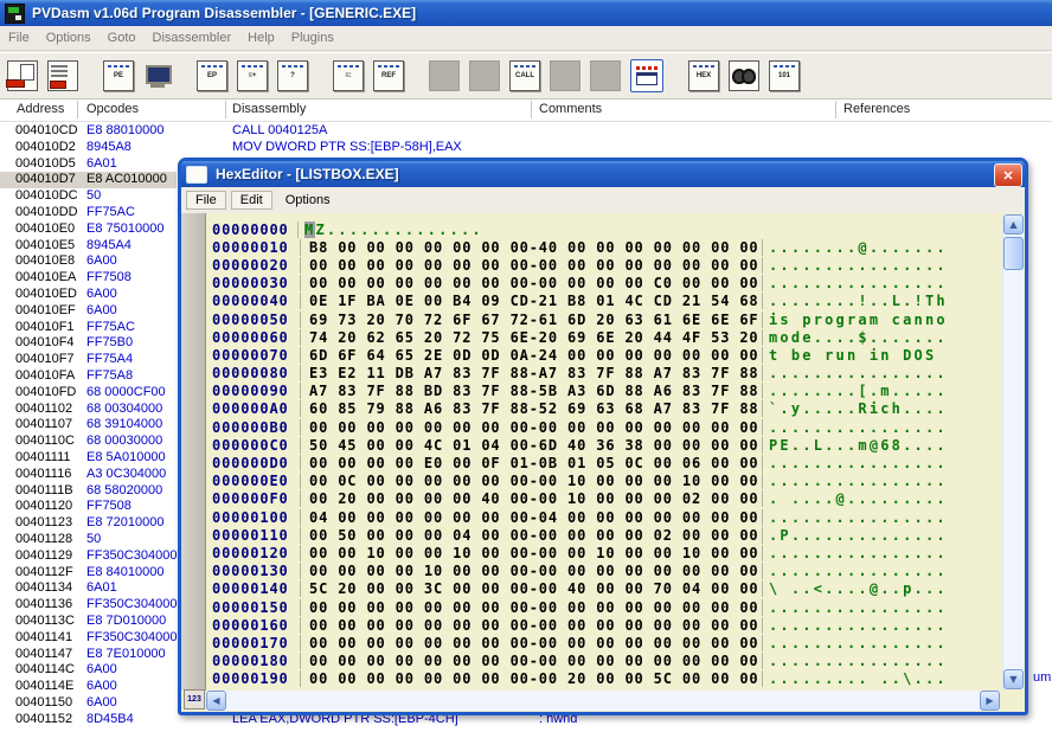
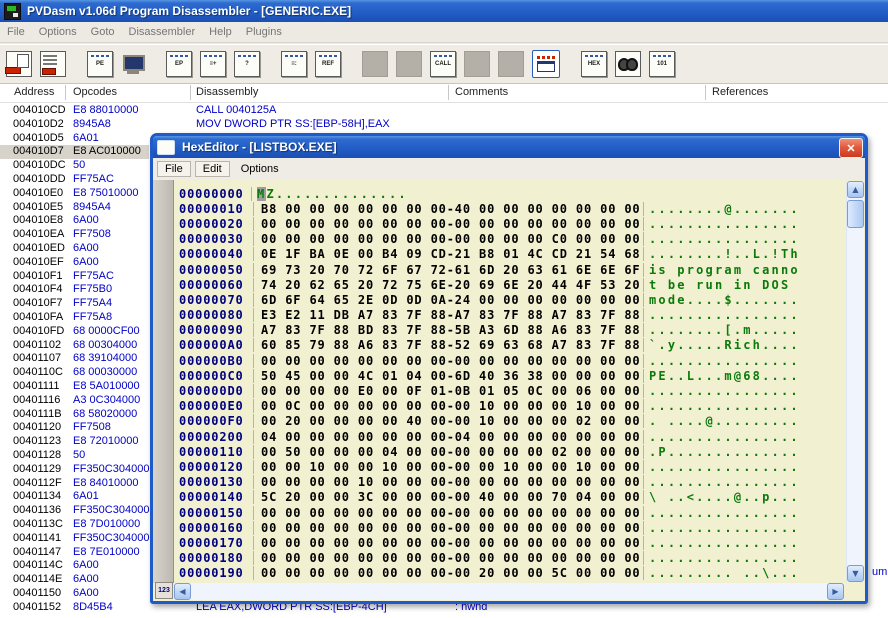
  PVDasm v1.06d Program Disassembler - [GENERIC.EXE]
  File
  Options
  Goto
  Disassembler
  Help
  Plugins
  Address
  Opcodes
  Disassembly
  Comments
  References
  004010CD
  E8 88010000
  CALL 0040125A
  004010D2
  8945A8
  MOV DWORD PTR SS:[EBP-58H],EAX
  004010D5
  6A01
  004010D7
  E8 AC010000
  004010DC
  50
  004010DD
  FF75AC
  004010E0
  E8 75010000
  004010E5
  8945A4
  004010E8
  6A00
  004010EA
  FF7508
  004010ED
  6A00
  004010EF
  6A00
  004010F1
  FF75AC
  004010F4
  FF75B0
  004010F7
  FF75A4
  004010FA
  FF75A8
  004010FD
  68 0000CF00
  00401102
  68 00304000
  00401107
  68 39104000
  0040110C
  68 00030000
  00401111
  E8 5A010000
  00401116
  A3 0C304000
  0040111B
  68 58020000
  00401120
  FF7508
  00401123
  E8 72010000
  00401128
  50
  00401129
  FF350C304000
  0040112F
  E8 84010000
  00401134
  6A01
  00401136
  FF350C304000
  0040113C
  E8 7D010000
  00401141
  FF350C304000
  00401147
  E8 7E010000
  0040114C
  6A00
  0040114E
  6A00
  00401150
  6A00
  00401152
  8D45B4
  LEA EAX,DWORD PTR SS:[EBP-4CH]
  : hwnd
  um
  HexEditor - [LISTBOX.EXE]
  ✕
  File
  Edit
  Options
  00000000
  MZ..............
  00000010
  B8 00 00 00 00 00 00 00-40 00 00 00 00 00 00 00
  ........@.......
  00000020
  00 00 00 00 00 00 00 00-00 00 00 00 00 00 00 00
  ................
  00000030
  00 00 00 00 00 00 00 00-00 00 00 00 C0 00 00 00
  ................
  00000040
  0E 1F BA 0E 00 B4 09 CD-21 B8 01 4C CD 21 54 68
  ........!..L.!Th
  00000050
  69 73 20 70 72 6F 67 72-61 6D 20 63 61 6E 6E 6F
  is program canno
  00000060
  74 20 62 65 20 72 75 6E-20 69 6E 20 44 4F 53 20
- mode....$.......
+ t be run in DOS
  00000070
  6D 6F 64 65 2E 0D 0D 0A-24 00 00 00 00 00 00 00
- t be run in DOS
+ mode....$.......
  00000080
  E3 E2 11 DB A7 83 7F 88-A7 83 7F 88 A7 83 7F 88
  ................
  00000090
  A7 83 7F 88 BD 83 7F 88-5B A3 6D 88 A6 83 7F 88
  ........[.m.....
  000000A0
  60 85 79 88 A6 83 7F 88-52 69 63 68 A7 83 7F 88
  `.y.....Rich....
  000000B0
  00 00 00 00 00 00 00 00-00 00 00 00 00 00 00 00
  ................
  000000C0
  50 45 00 00 4C 01 04 00-6D 40 36 38 00 00 00 00
  PE..L...m@68....
  000000D0
  00 00 00 00 E0 00 0F 01-0B 01 05 0C 00 06 00 00
  ................
  000000E0
  00 0C 00 00 00 00 00 00-00 10 00 00 00 10 00 00
  ................
  000000F0
  00 20 00 00 00 00 40 00-00 10 00 00 00 02 00 00
  . ....@.........
- 00000100
+ 00000200
  04 00 00 00 00 00 00 00-04 00 00 00 00 00 00 00
  ................
  00000110
  00 50 00 00 00 04 00 00-00 00 00 00 02 00 00 00
  .P..............
  00000120
  00 00 10 00 00 10 00 00-00 00 10 00 00 10 00 00
  ................
  00000130
  00 00 00 00 10 00 00 00-00 00 00 00 00 00 00 00
  ................
  00000140
  5C 20 00 00 3C 00 00 00-00 40 00 00 70 04 00 00
  \ ..<....@..p...
  00000150
  00 00 00 00 00 00 00 00-00 00 00 00 00 00 00 00
  ................
  00000160
  00 00 00 00 00 00 00 00-00 00 00 00 00 00 00 00
  ................
  00000170
  00 00 00 00 00 00 00 00-00 00 00 00 00 00 00 00
  ................
  00000180
  00 00 00 00 00 00 00 00-00 00 00 00 00 00 00 00
  ................
  00000190
  00 00 00 00 00 00 00 00-00 20 00 00 5C 00 00 00
  ......... ..\...
  ▲
  ▼
  ◀
  ▶
